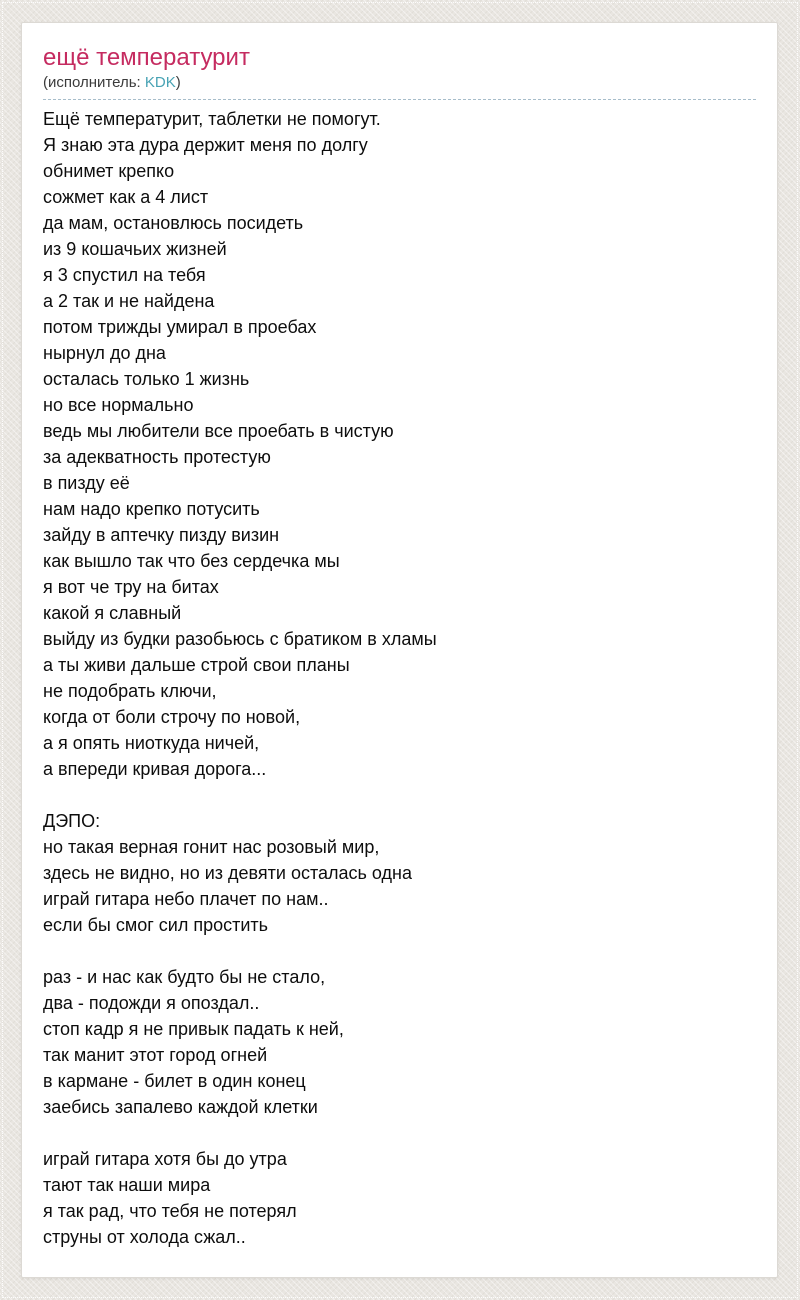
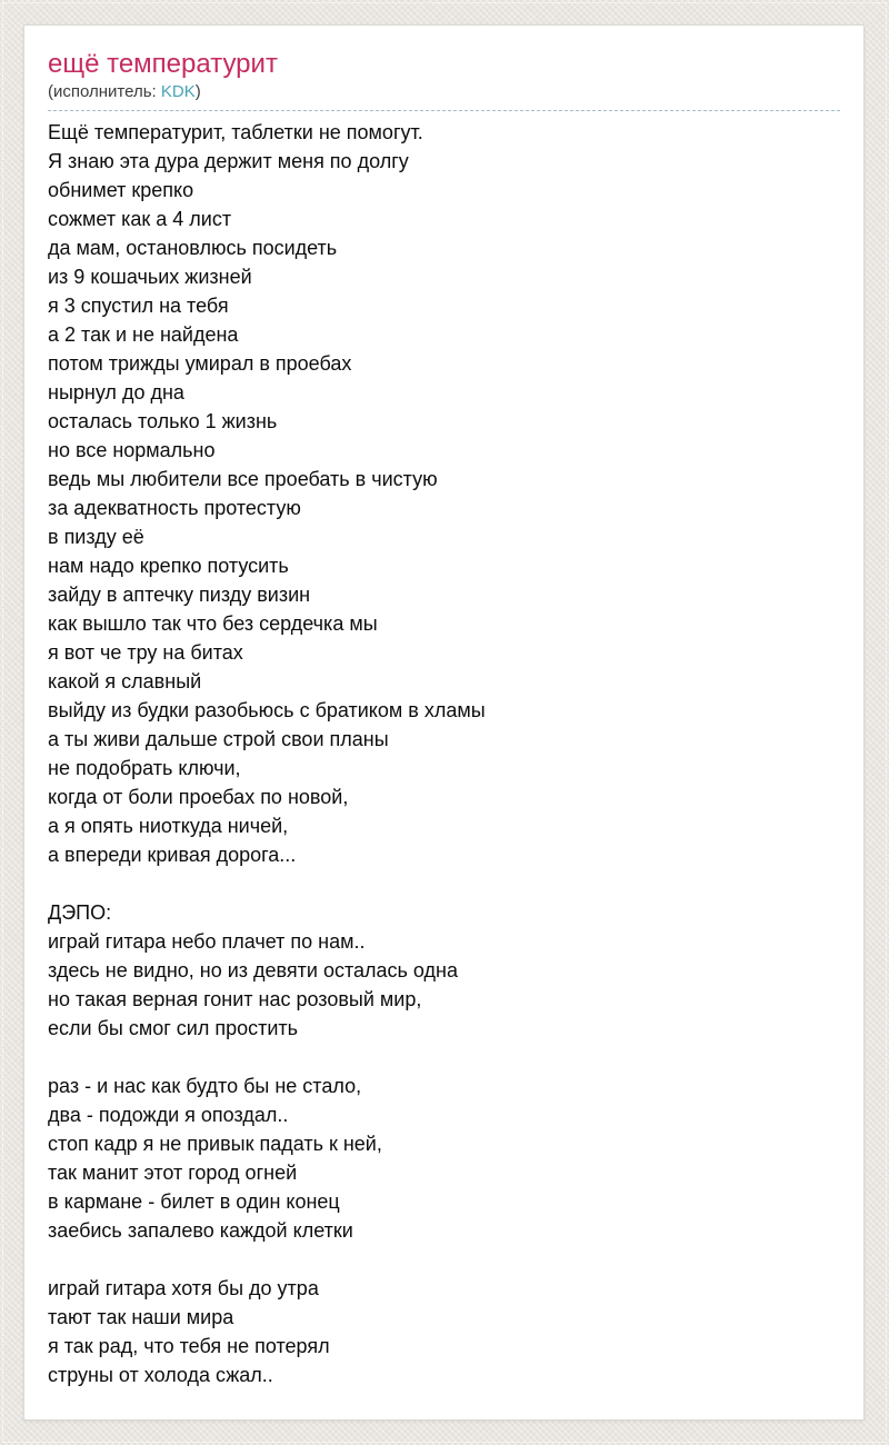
  ещё температурит
  (исполнитель: KDK)
  Ещё температурит, таблетки не помогут.
  Я знаю эта дура держит меня по долгу
  обнимет крепко
  сожмет как а 4 лист
  да мам, остановлюсь посидеть
  из 9 кошачьих жизней
  я 3 спустил на тебя
  а 2 так и не найдена
  потом трижды умирал в проебах
  нырнул до дна
  осталась только 1 жизнь
  но все нормально
  ведь мы любители все проебать в чистую
  за адекватность протестую
  в пизду её
  нам надо крепко потусить
  зайду в аптечку пизду визин
  как вышло так что без сердечка мы
  я вот че тру на битах
  какой я славный
  выйду из будки разобьюсь с братиком в хламы
  а ты живи дальше строй свои планы
  не подобрать ключи,
- когда от боли строчу по новой,
+ когда от боли проебах по новой,
  а я опять ниоткуда ничей,
  а впереди кривая дорога...
  ДЭПО:
- но такая верная гонит нас розовый мир,
+ играй гитара небо плачет по нам..
  здесь не видно, но из девяти осталась одна
- играй гитара небо плачет по нам..
+ но такая верная гонит нас розовый мир,
  если бы смог сил простить
  раз - и нас как будто бы не стало,
  два - подожди я опоздал..
  стоп кадр я не привык падать к ней,
  так манит этот город огней
  в кармане - билет в один конец
  заебись запалево каждой клетки
  играй гитара хотя бы до утра
  тают так наши мира
  я так рад, что тебя не потерял
  струны от холода сжал..
